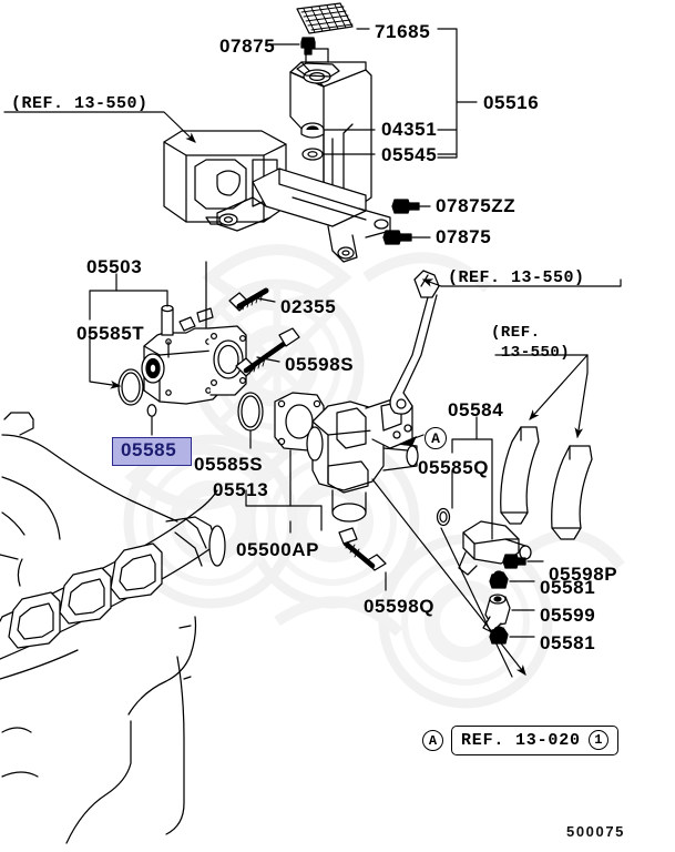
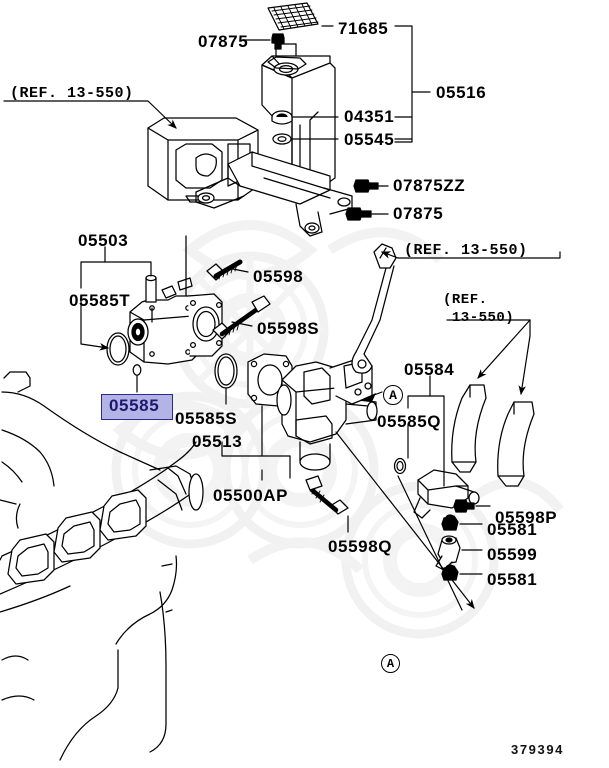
  71685
  07875
  05516
  04351
  05545
  07875ZZ
  07875
  05503
  05585T
- 02355
+ 05598
  05598S
  05584
  05585Q
  05585S
  05513
  05500AP
  05598Q
  05598P
  05581
  05599
  05581
  (REF. 13-550)
  (REF. 13-550)
  (REF.
  13-550)
  05585
  A
  A
- REF. 13-020
- 1
- 500075
+ 379394
